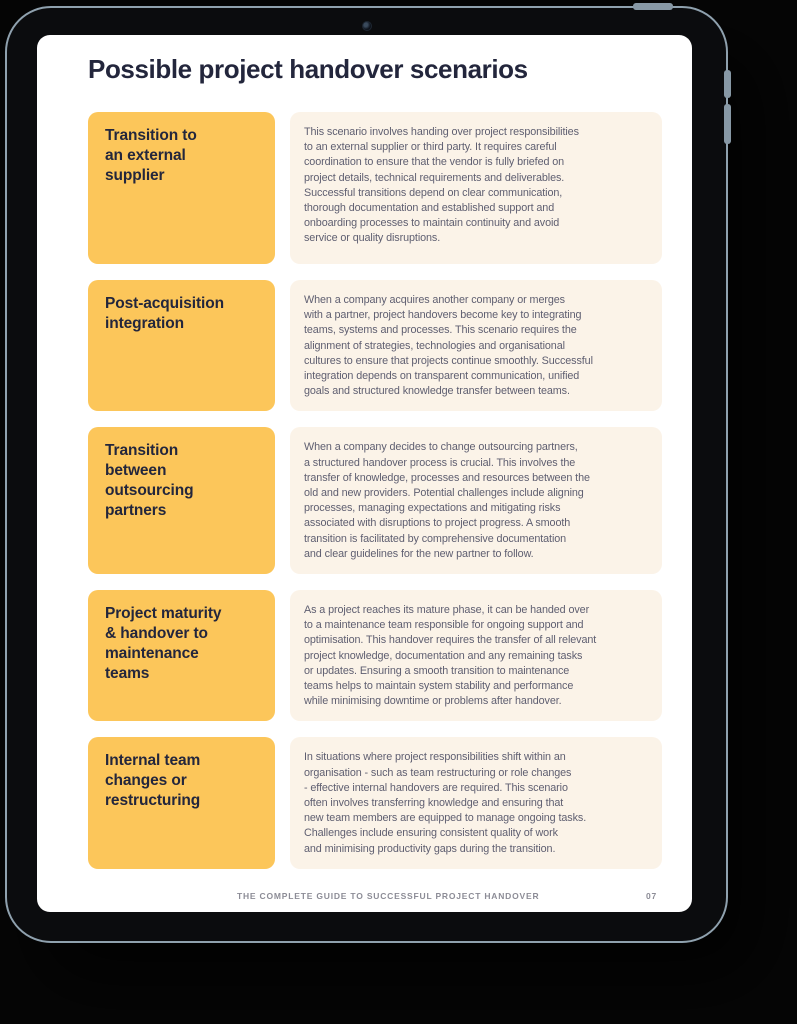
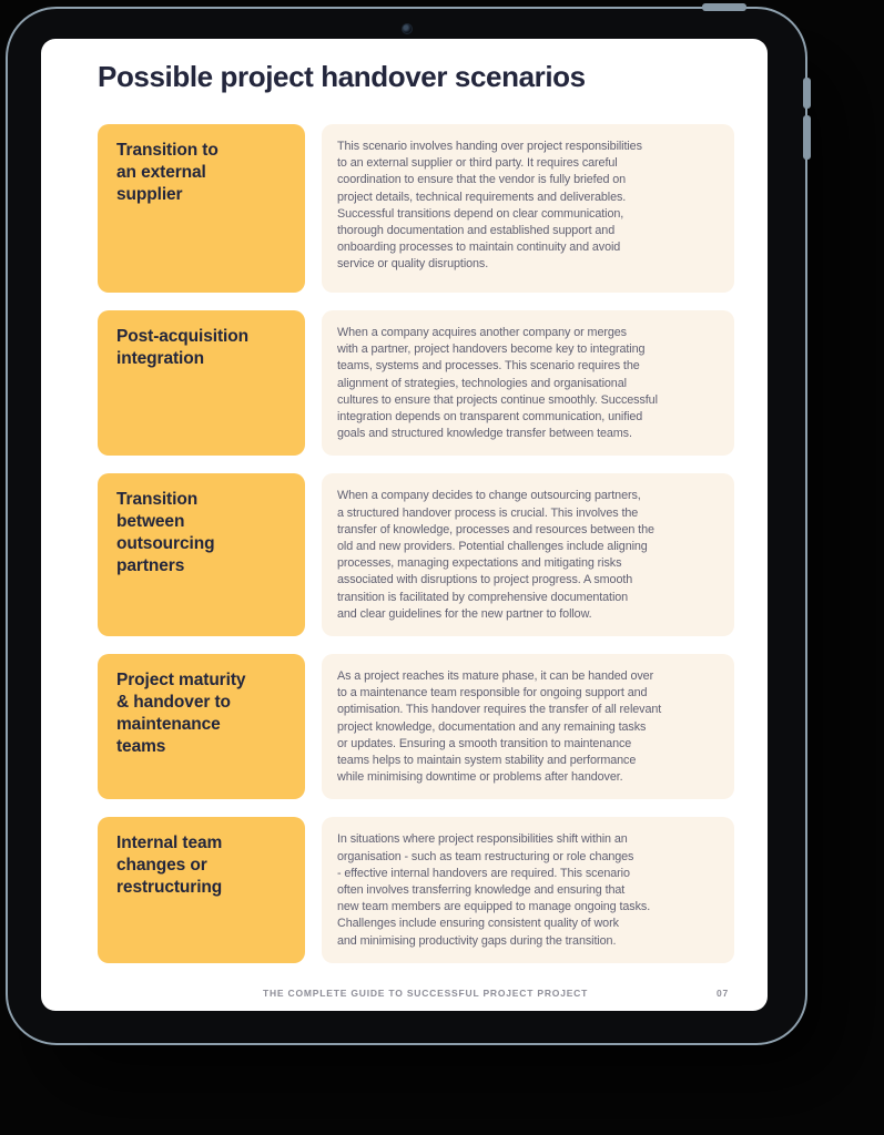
  Possible project handover scenarios
  Transition to
  an external
  supplier
  This scenario involves handing over project responsibilities
  to an external supplier or third party. It requires careful
  coordination to ensure that the vendor is fully briefed on
  project details, technical requirements and deliverables.
  Successful transitions depend on clear communication,
  thorough documentation and established support and
  onboarding processes to maintain continuity and avoid
  service or quality disruptions.
  Post-acquisition
  integration
  When a company acquires another company or merges
  with a partner, project handovers become key to integrating
  teams, systems and processes. This scenario requires the
  alignment of strategies, technologies and organisational
  cultures to ensure that projects continue smoothly. Successful
  integration depends on transparent communication, unified
  goals and structured knowledge transfer between teams.
  Transition
  between
  outsourcing
  partners
  When a company decides to change outsourcing partners,
  a structured handover process is crucial. This involves the
  transfer of knowledge, processes and resources between the
  old and new providers. Potential challenges include aligning
  processes, managing expectations and mitigating risks
  associated with disruptions to project progress. A smooth
  transition is facilitated by comprehensive documentation
  and clear guidelines for the new partner to follow.
  Project maturity
  & handover to
  maintenance
  teams
  As a project reaches its mature phase, it can be handed over
  to a maintenance team responsible for ongoing support and
  optimisation. This handover requires the transfer of all relevant
  project knowledge, documentation and any remaining tasks
  or updates. Ensuring a smooth transition to maintenance
  teams helps to maintain system stability and performance
  while minimising downtime or problems after handover.
  Internal team
  changes or
  restructuring
  In situations where project responsibilities shift within an
  organisation - such as team restructuring or role changes
  - effective internal handovers are required. This scenario
  often involves transferring knowledge and ensuring that
  new team members are equipped to manage ongoing tasks.
  Challenges include ensuring consistent quality of work
  and minimising productivity gaps during the transition.
- THE COMPLETE GUIDE TO SUCCESSFUL PROJECT HANDOVER
+ THE COMPLETE GUIDE TO SUCCESSFUL PROJECT PROJECT
  07
